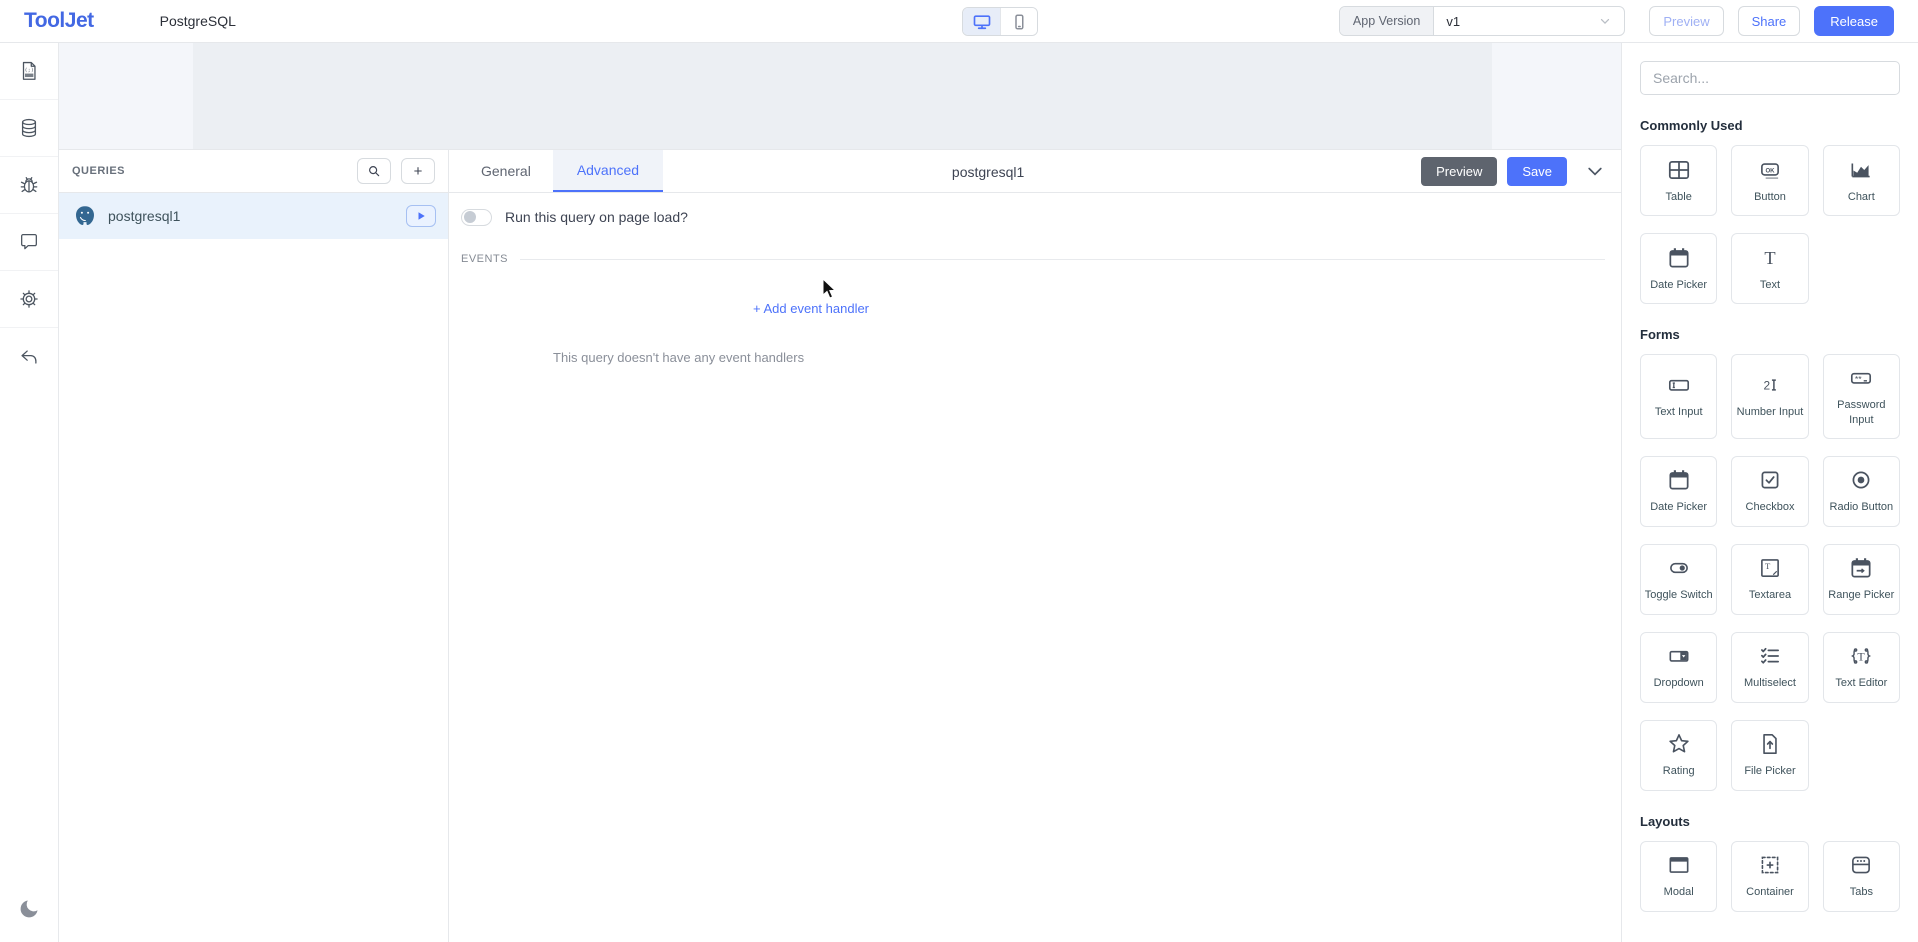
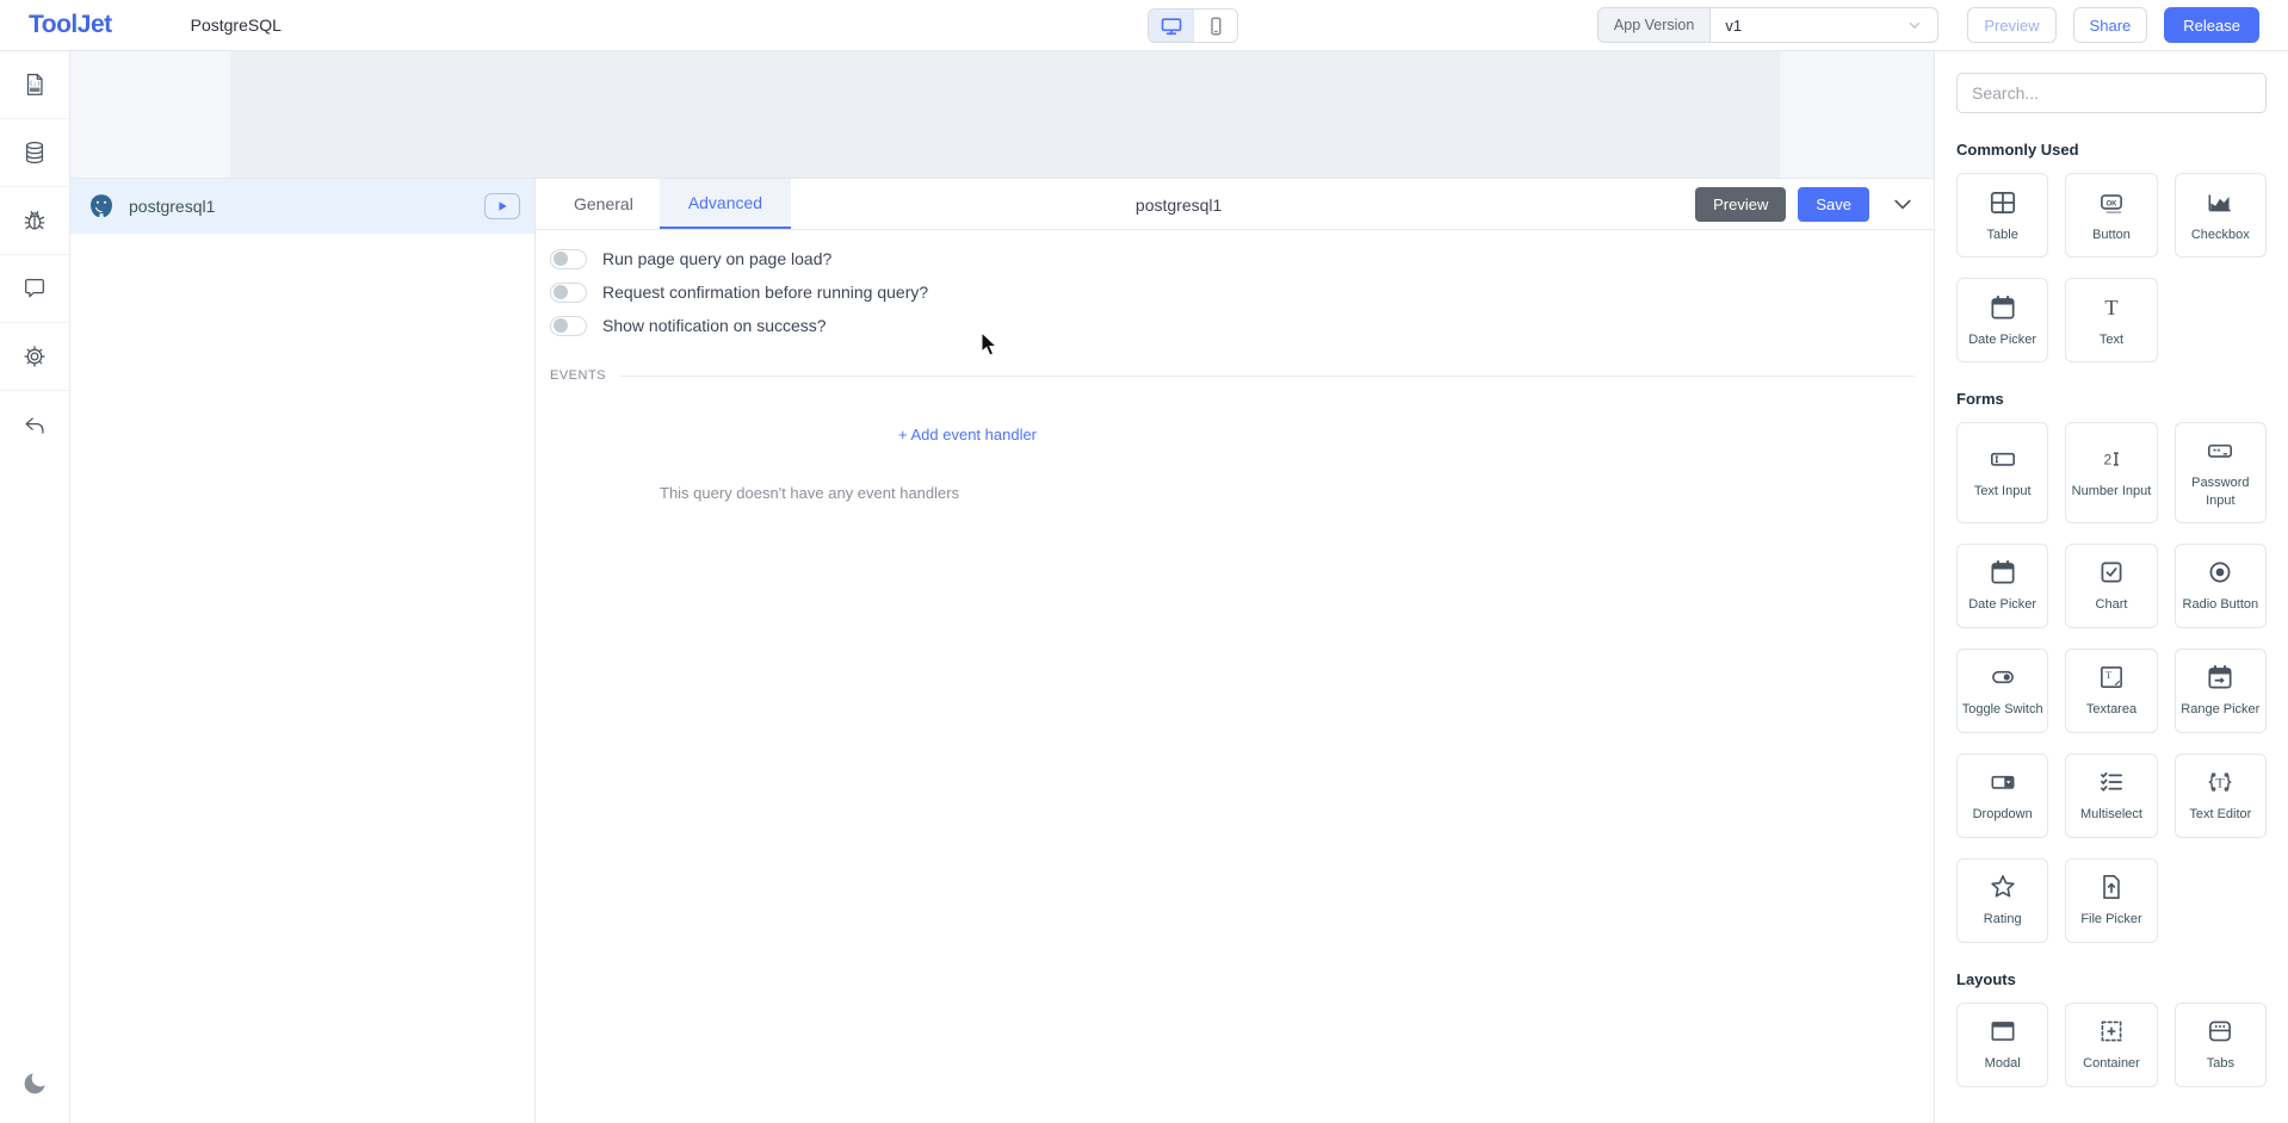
  ToolJet
  PostgreSQL
  App Version
  v1
  Preview
  Share
  Release
- QUERIES
- +
  postgresql1
  General
  Advanced
  postgresql1
  Preview
  Save
- Run this query on page load?
+ Run page query on page load?
+ Request confirmation before running query?
+ Show notification on success?
  EVENTS
  + Add event handler
  This query doesn't have any event handlers
  Search...
  Commonly Used
  Table
  Button
- Chart
+ Checkbox
  Date Picker
  T
  Text
  Forms
  Text Input
  2
  Number Input
  **
  Password Input
  Date Picker
- Checkbox
+ Chart
  Radio Button
  Toggle Switch
  T
  Textarea
  Range Picker
  Dropdown
  Multiselect
  T
  Text Editor
  Rating
  File Picker
  Layouts
  Modal
  Container
  Tabs
